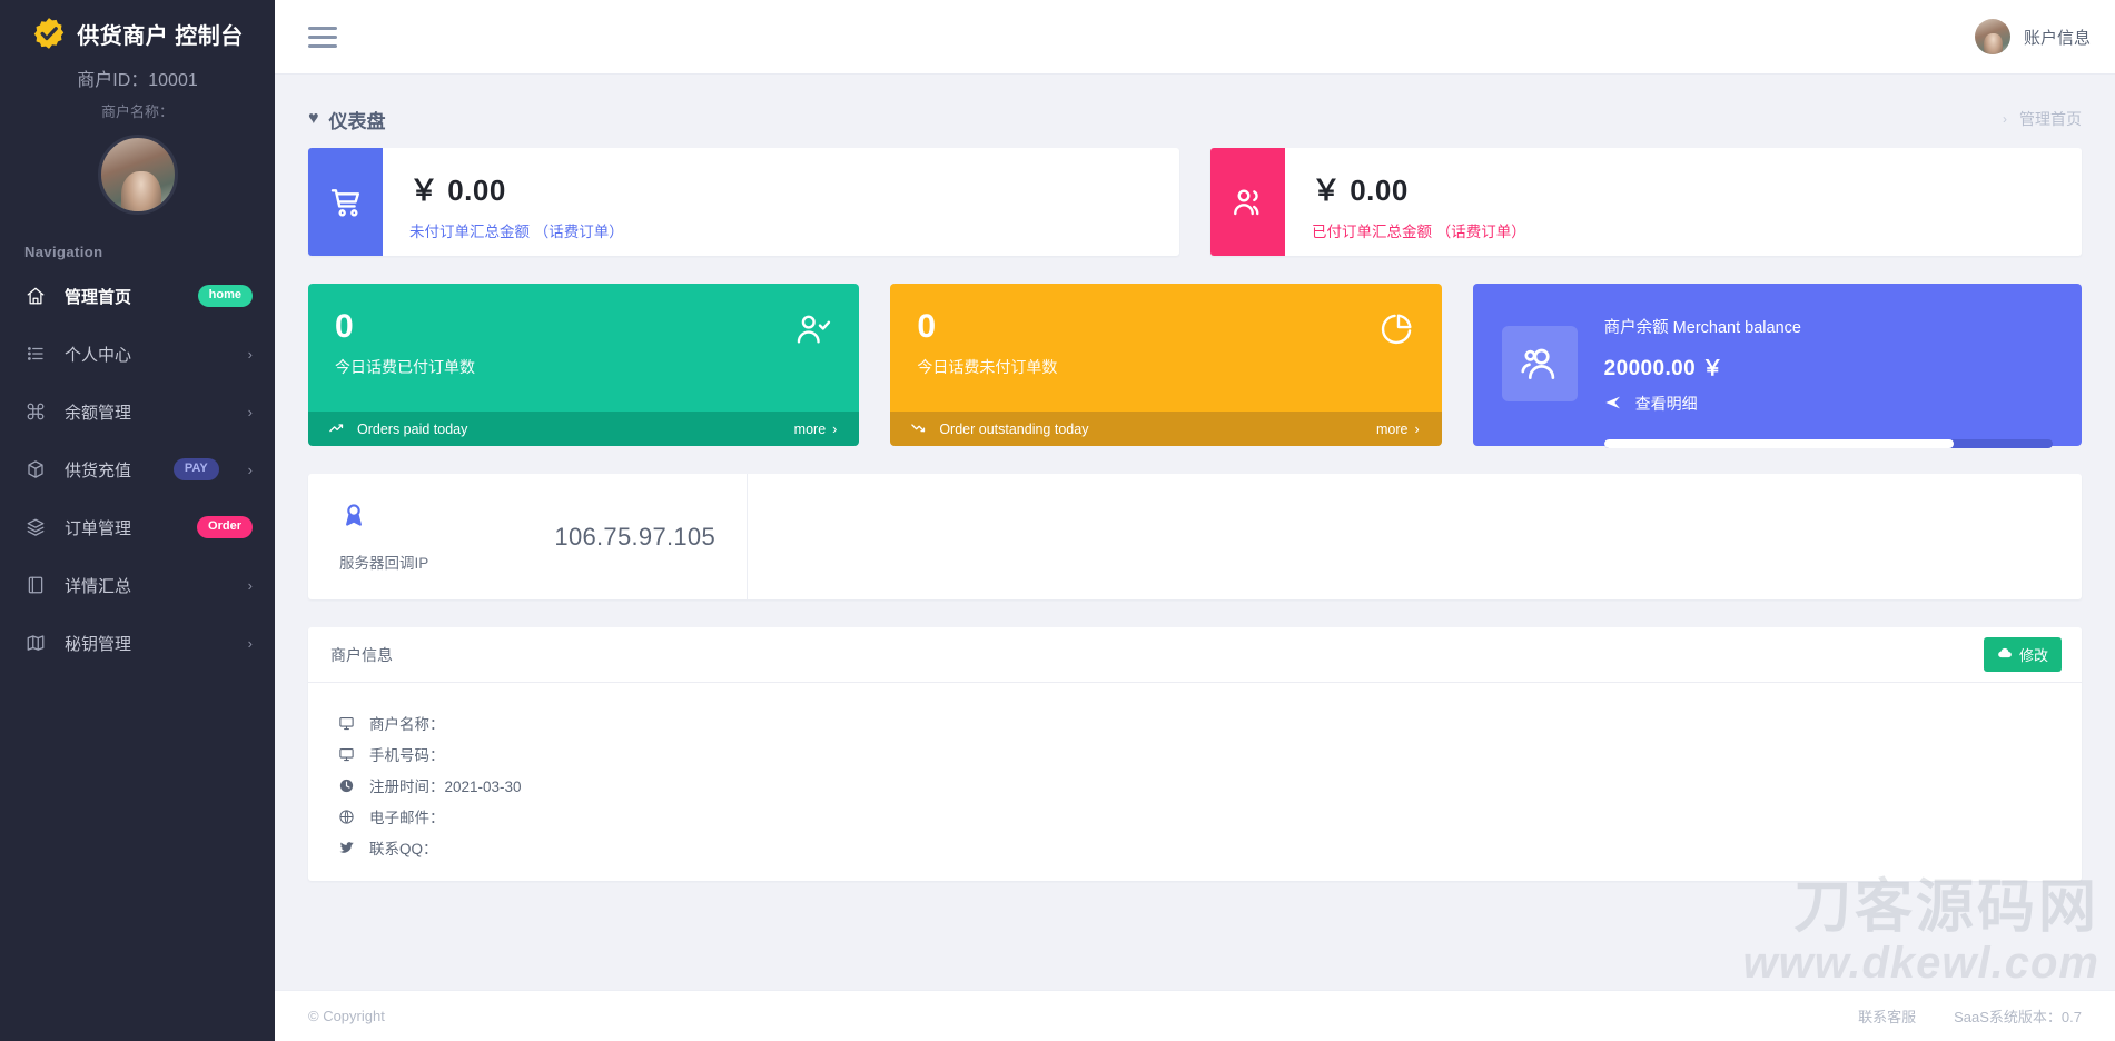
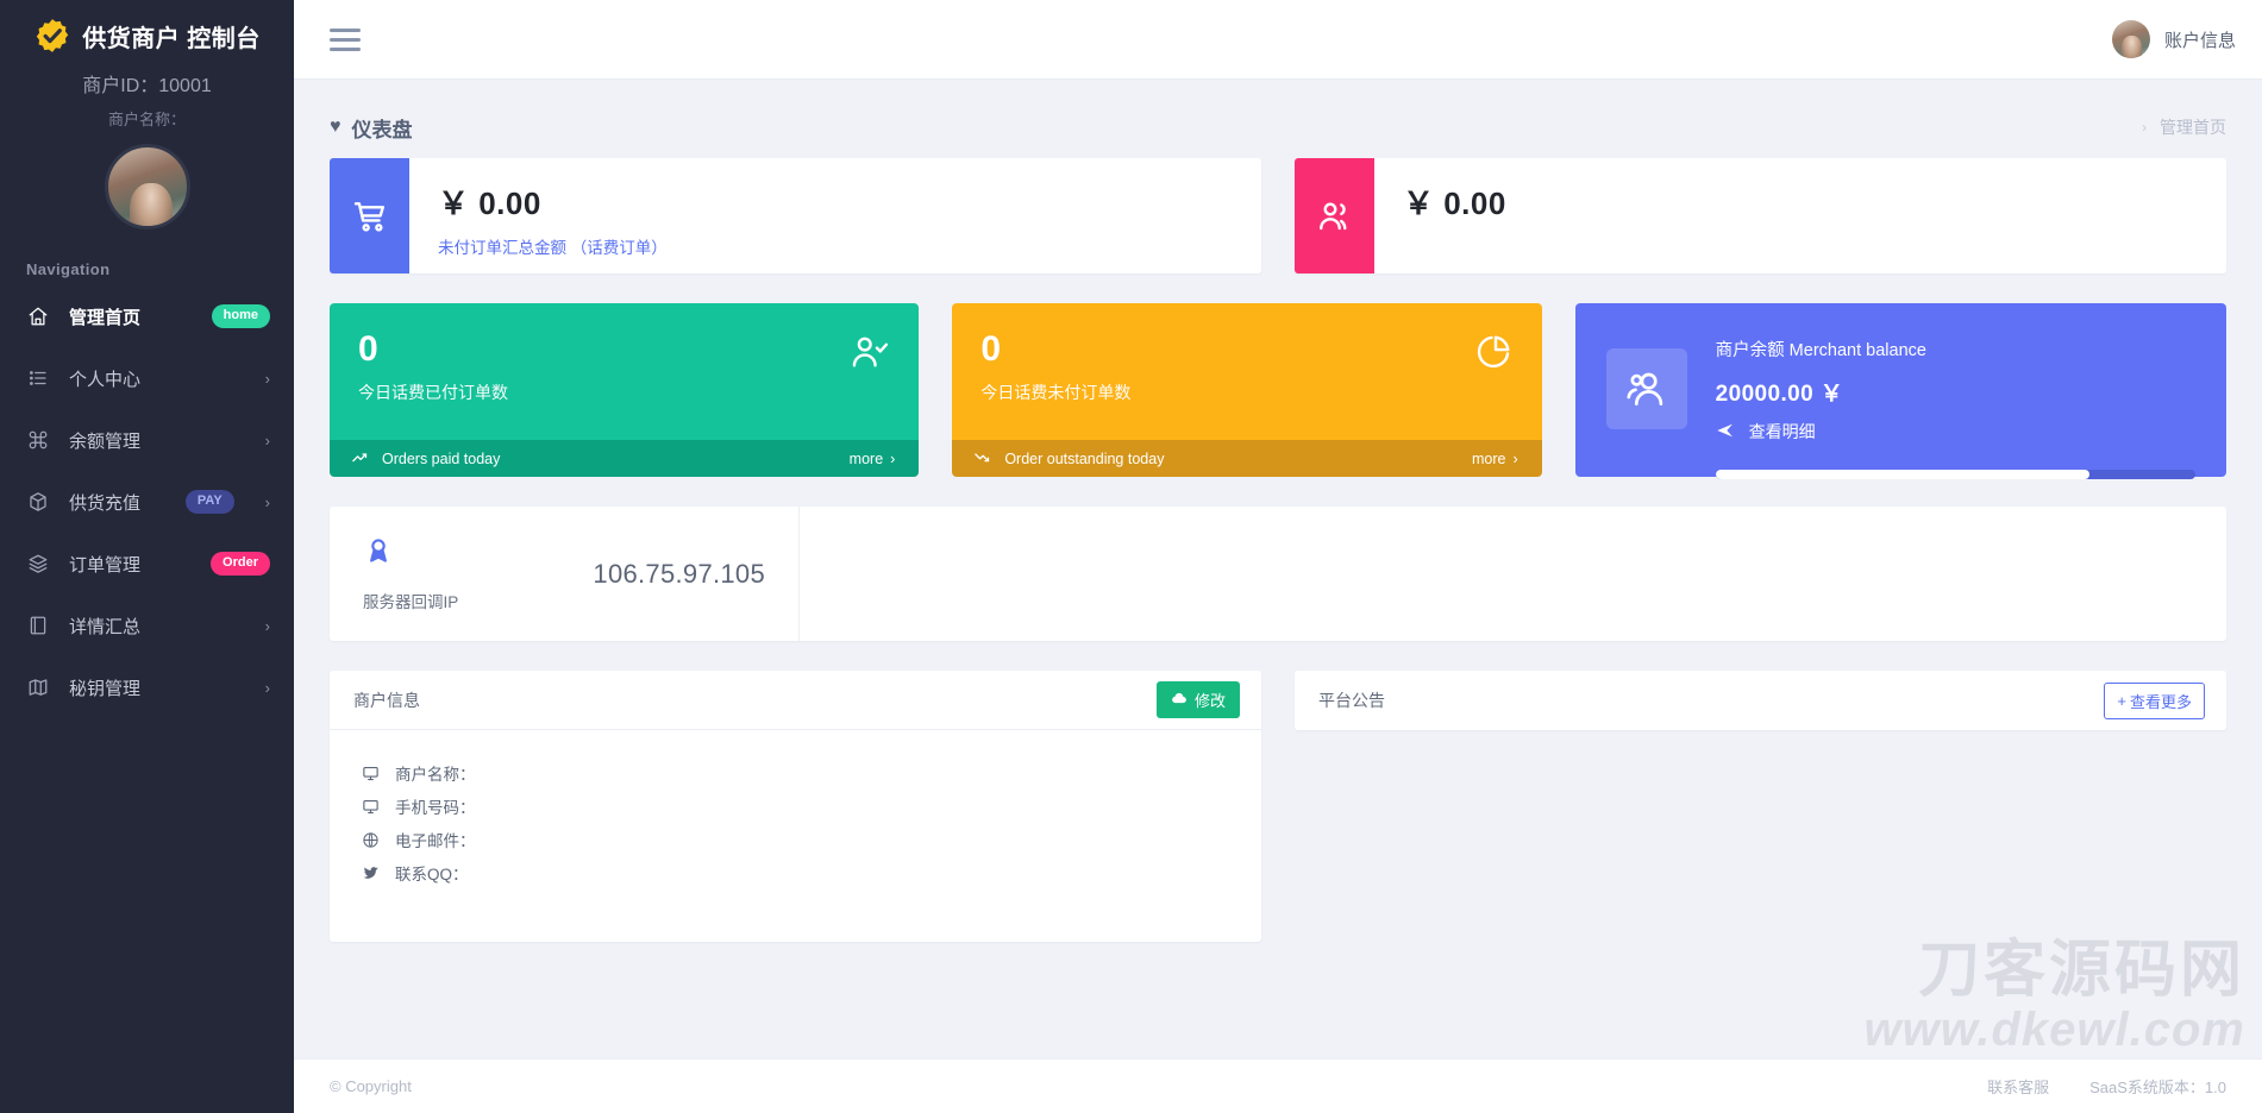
  供货商户 控制台
  商户ID：10001
  商户名称：
  Navigation
  管理首页
  home
  个人中心
  ›
  余额管理
  ›
  供货充值
  PAY
  ›
  订单管理
  Order
  详情汇总
  ›
  秘钥管理
  ›
  账户信息
  ♥
  仪表盘
  ›
  管理首页
  ￥ 0.00
  未付订单汇总金额 （话费订单）
  ￥ 0.00
- 已付订单汇总金额 （话费订单）
  0
  今日话费已付订单数
  Orders paid today
  more
  ›
  0
  今日话费未付订单数
  Order outstanding today
  more
  ›
  商户余额 Merchant balance
  20000.00 ￥
  查看明细
  服务器回调IP
  106.75.97.105
  商户信息
  修改
  商户名称：
  手机号码：
- 注册时间：2021-03-30
  电子邮件：
  联系QQ：
+ 平台公告
+ +
+ 查看更多
  刀客源码网
  © Copyright
  联系客服
- SaaS系统版本：0.7
+ SaaS系统版本：1.0
